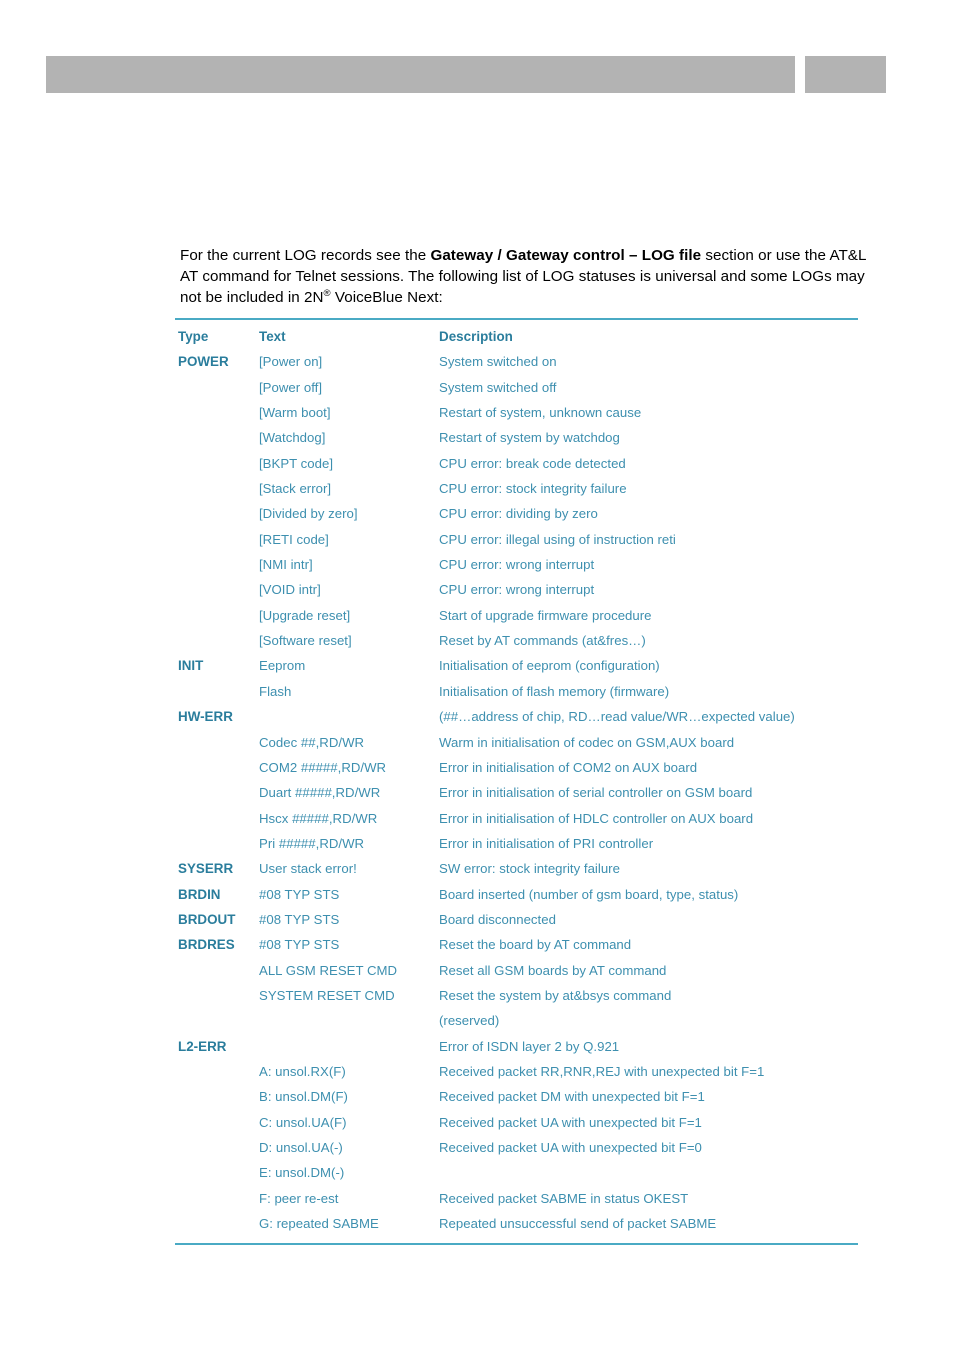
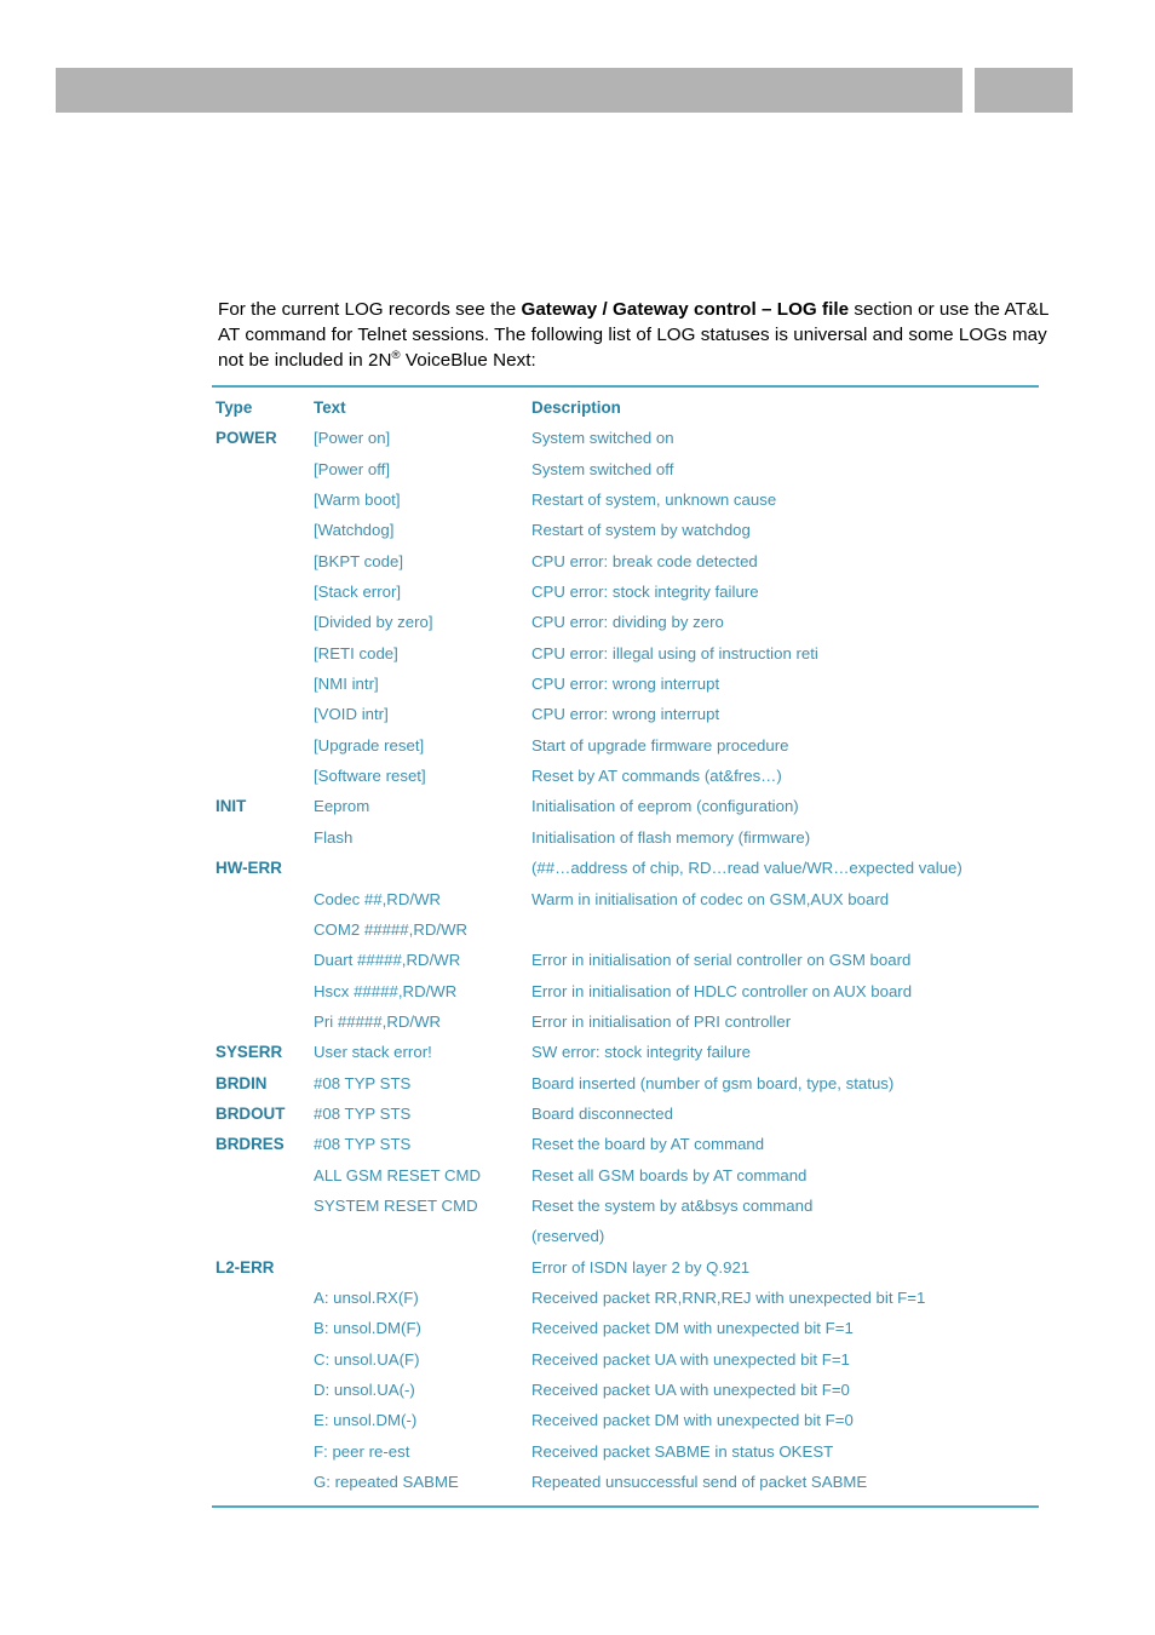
  For the current LOG records see the Gateway / Gateway control – LOG file section or use the AT&L AT command for Telnet sessions. The following list of LOG statuses is universal and some LOGs may not be included in 2N® VoiceBlue Next:
  Type
  Text
  Description
  POWER
  [Power on]
  System switched on
  [Power off]
  System switched off
  [Warm boot]
  Restart of system, unknown cause
  [Watchdog]
  Restart of system by watchdog
  [BKPT code]
  CPU error: break code detected
  [Stack error]
  CPU error: stock integrity failure
  [Divided by zero]
  CPU error: dividing by zero
  [RETI code]
  CPU error: illegal using of instruction reti
  [NMI intr]
  CPU error: wrong interrupt
  [VOID intr]
  CPU error: wrong interrupt
  [Upgrade reset]
  Start of upgrade firmware procedure
  [Software reset]
  Reset by AT commands (at&fres…)
  INIT
  Eeprom
  Initialisation of eeprom (configuration)
  Flash
  Initialisation of flash memory (firmware)
  HW-ERR
  (##…address of chip, RD…read value/WR…expected value)
  Codec ##,RD/WR
  Warm in initialisation of codec on GSM,AUX board
  COM2 #####,RD/WR
- Error in initialisation of COM2 on AUX board
  Duart #####,RD/WR
  Error in initialisation of serial controller on GSM board
  Hscx #####,RD/WR
  Error in initialisation of HDLC controller on AUX board
  Pri #####,RD/WR
  Error in initialisation of PRI controller
  SYSERR
  User stack error!
  SW error: stock integrity failure
  BRDIN
  #08 TYP STS
  Board inserted (number of gsm board, type, status)
  BRDOUT
  #08 TYP STS
  Board disconnected
  BRDRES
  #08 TYP STS
  Reset the board by AT command
  ALL GSM RESET CMD
  Reset all GSM boards by AT command
  SYSTEM RESET CMD
  Reset the system by at&bsys command
  (reserved)
  L2-ERR
  Error of ISDN layer 2 by Q.921
  A: unsol.RX(F)
  Received packet RR,RNR,REJ with unexpected bit F=1
  B: unsol.DM(F)
  Received packet DM with unexpected bit F=1
  C: unsol.UA(F)
  Received packet UA with unexpected bit F=1
  D: unsol.UA(-)
  Received packet UA with unexpected bit F=0
  E: unsol.DM(-)
+ Received packet DM with unexpected bit F=0
  F: peer re-est
  Received packet SABME in status OKEST
  G: repeated SABME
  Repeated unsuccessful send of packet SABME
